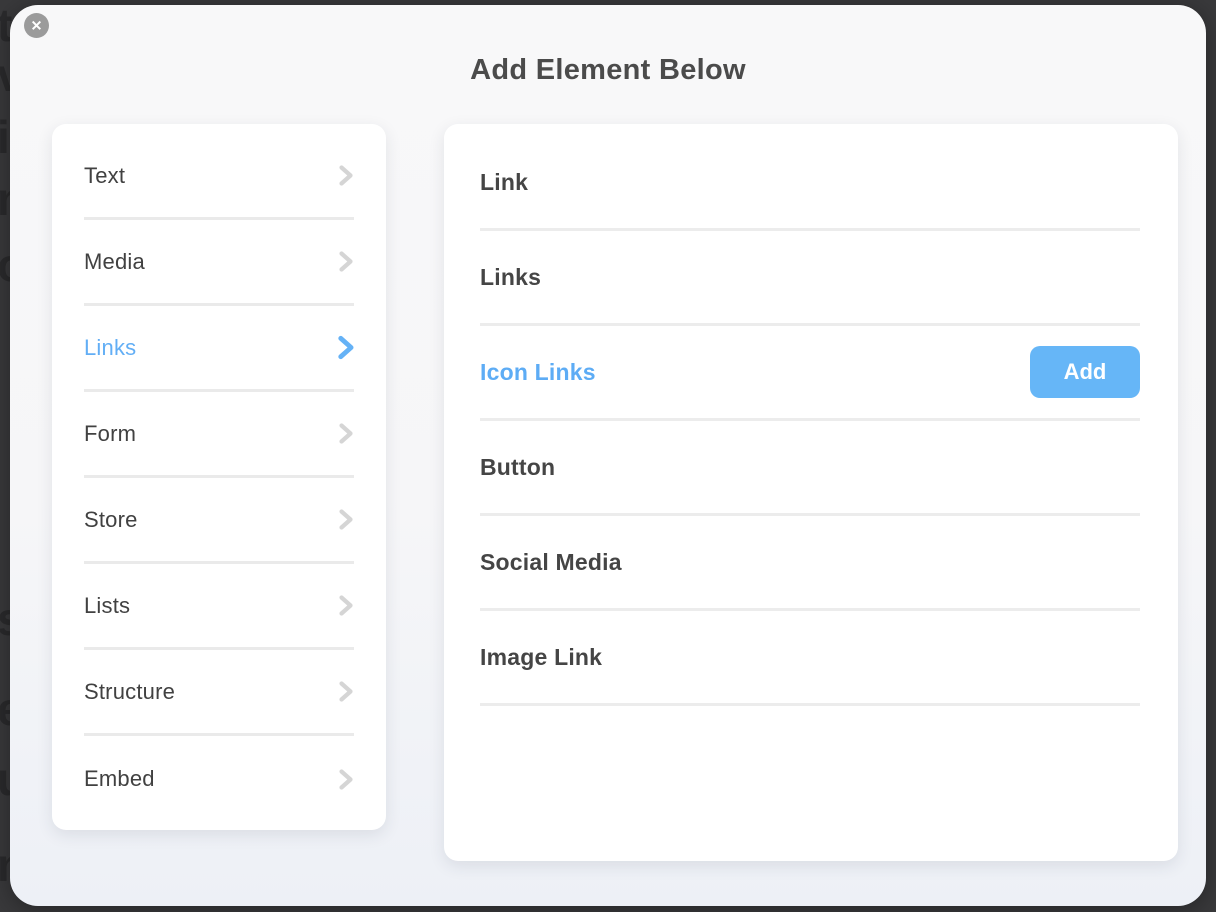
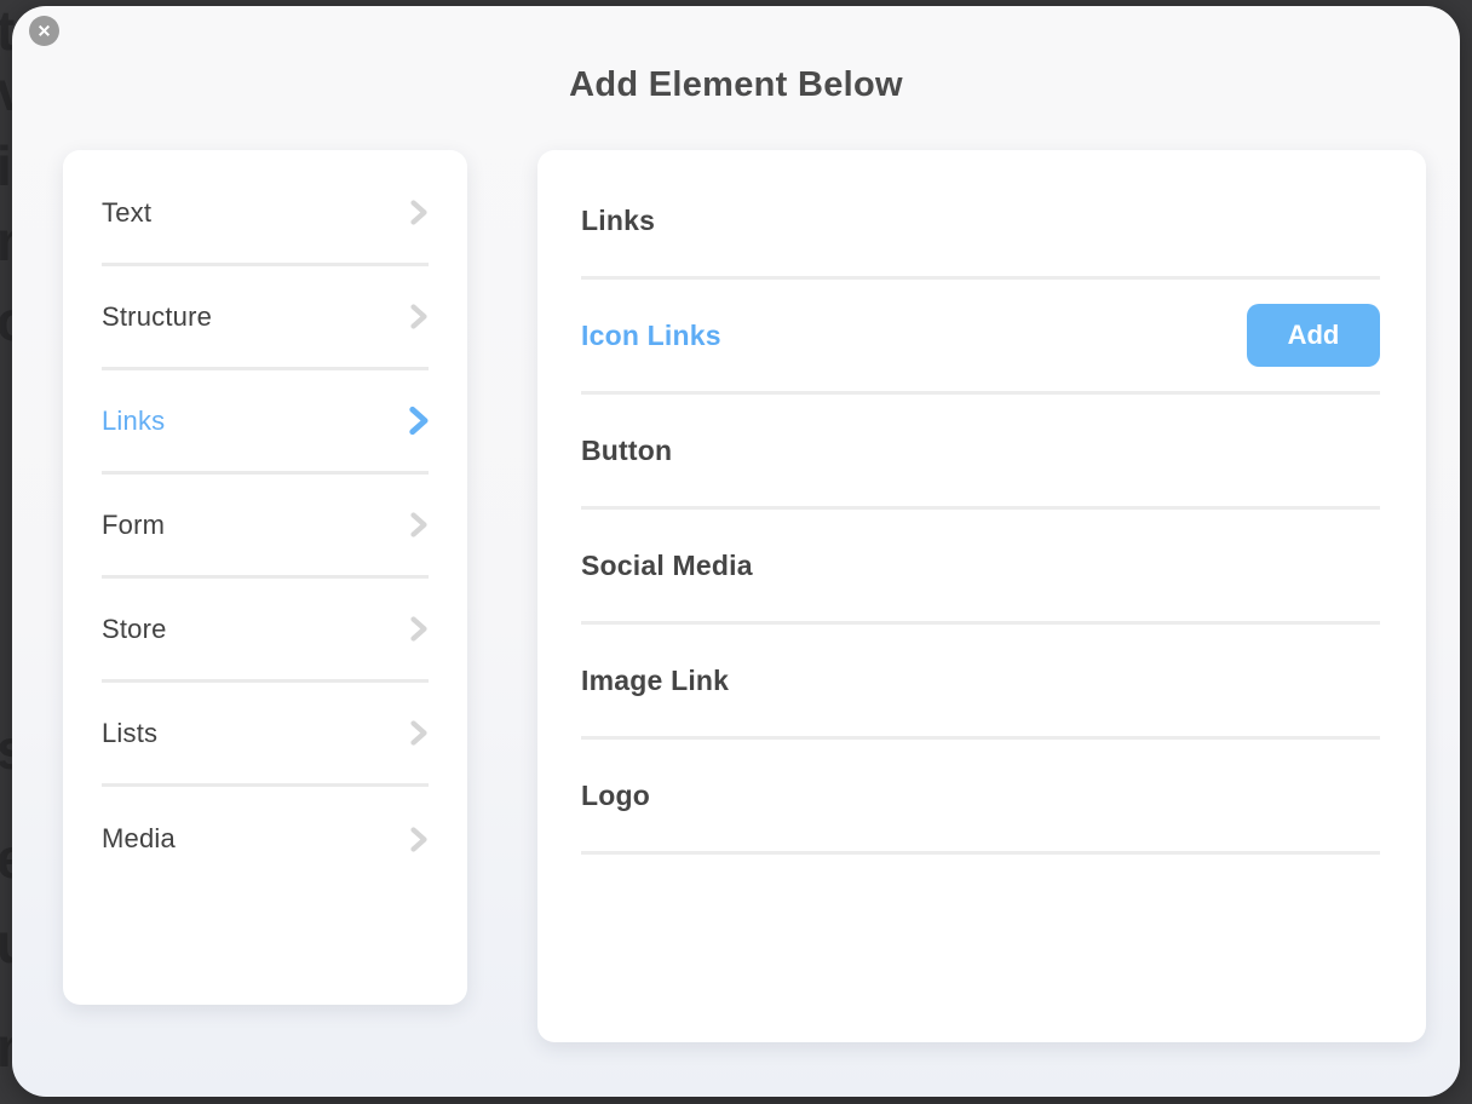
  t
  ✕
  Add Element Below
  Text
- Media
+ Structure
  Links
  Form
  Store
  Lists
- Structure
+ Media
- Embed
- Link
  Links
  Icon Links
  Add
  Button
  Social Media
  Image Link
+ Logo
